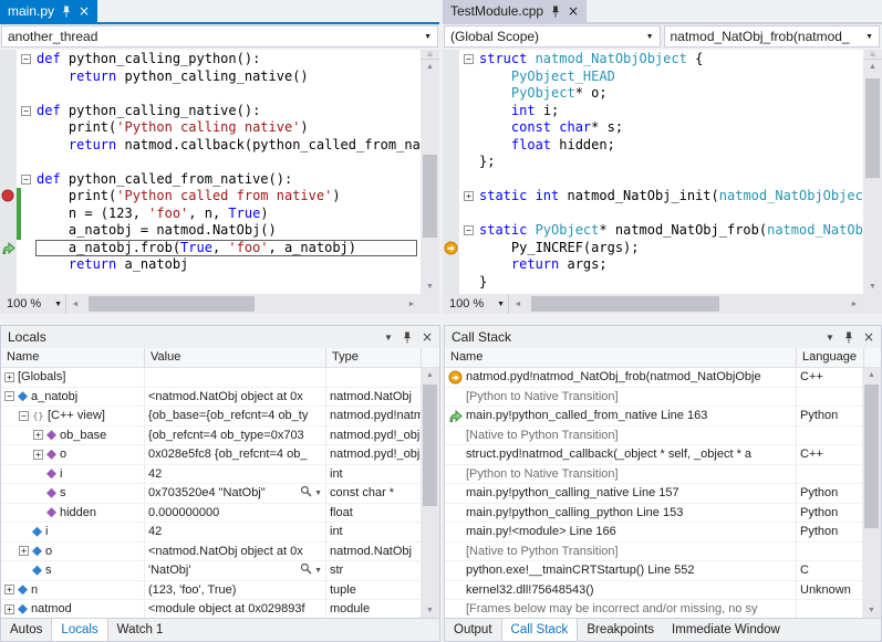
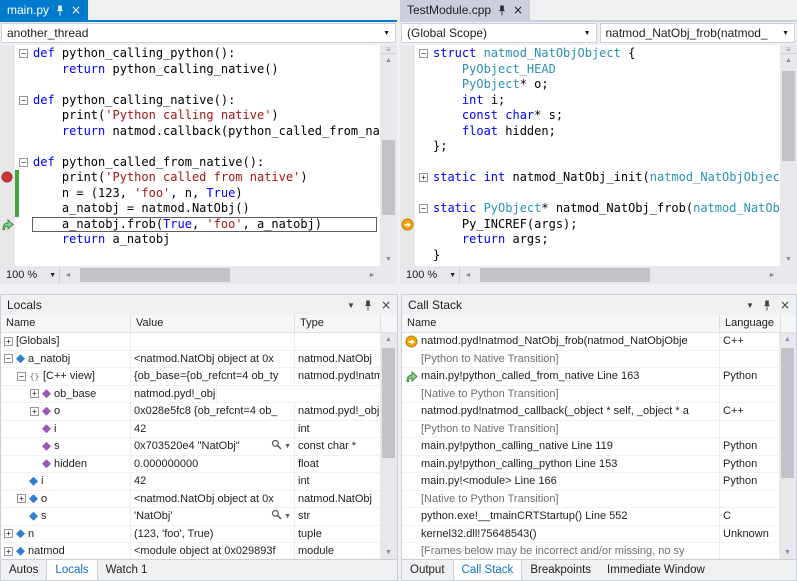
  main.py
  ×
  another_thread
  −
  def python_calling_python():
  return python_calling_native()
  −
  def python_calling_native():
  print('Python calling native')
  return natmod.callback(python_called_from_na
  −
  def python_called_from_native():
  print('Python called from native')
  n = (123, 'foo', n, True)
  a_natobj = natmod.NatObj()
  a_natobj.frob(True, 'foo', a_natobj)
  return a_natobj
  ≡
  100 %
  TestModule.cpp
  ×
  (Global Scope)
  natmod_NatObj_frob(natmod_
  −
  struct natmod_NatObjObject {
  PyObject_HEAD
  PyObject* o;
  int i;
  const char* s;
  float hidden;
  };
  +
  static int natmod_NatObj_init(natmod_NatObjObjec
  −
  static PyObject* natmod_NatObj_frob(natmod_NatOb
  Py_INCREF(args);
  return args;
  }
  ≡
  100 %
  Locals
  ▼
  ×
  Name
  Value
  Type
  +
  [Globals]
  −
  a_natobj
  <natmod.NatObj object at 0x
  natmod.NatObj
  −
  {}
  [C++ view]
  {ob_base={ob_refcnt=4 ob_ty
  natmod.pyd!natm
  +
  ob_base
- {ob_refcnt=4 ob_type=0x703
  natmod.pyd!_obj
  +
  o
  0x028e5fc8 {ob_refcnt=4 ob_
  natmod.pyd!_obj
  i
  42
  int
  s
  0x703520e4 "NatObj"
  const char *
  hidden
  0.000000000
  float
  i
  42
  int
  +
  o
  <natmod.NatObj object at 0x
  natmod.NatObj
  s
  'NatObj'
  str
  +
  n
  (123, 'foo', True)
  tuple
  +
  natmod
  <module object at 0x029893f
  module
  Autos
  Locals
  Watch 1
  Call Stack
  ▼
  ×
  Name
  Language
  natmod.pyd!natmod_NatObj_frob(natmod_NatObjObje
  C++
  [Python to Native Transition]
  main.py!python_called_from_native Line 163
  Python
  [Native to Python Transition]
- struct.pyd!natmod_callback(_object * self, _object * a
+ natmod.pyd!natmod_callback(_object * self, _object * a
  C++
  [Python to Native Transition]
- main.py!python_calling_native Line 157
+ main.py!python_calling_native Line 119
  Python
  main.py!python_calling_python Line 153
  Python
  main.py!<module> Line 166
  Python
  [Native to Python Transition]
  python.exe!__tmainCRTStartup() Line 552
  C
  kernel32.dll!75648543()
  Unknown
  [Frames below may be incorrect and/or missing, no sy
  Output
  Call Stack
  Breakpoints
  Immediate Window
